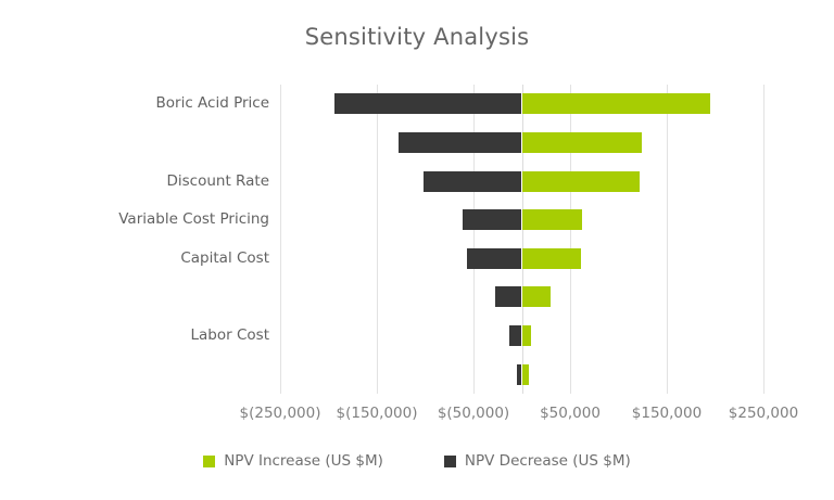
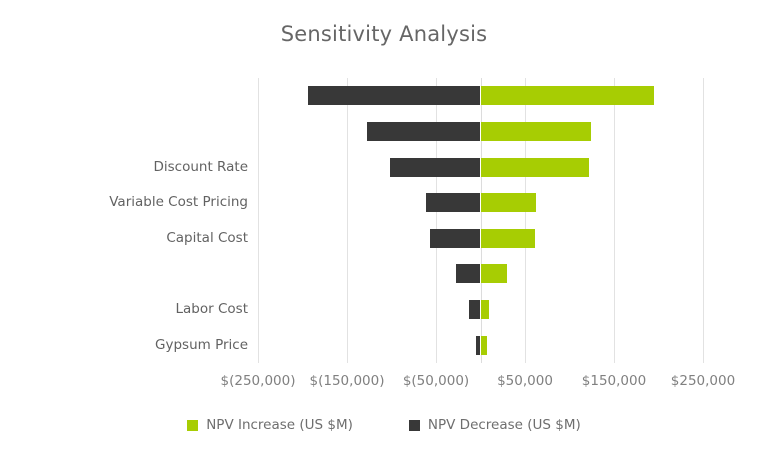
  Sensitivity Analysis
- Boric Acid Price
  Discount Rate
  Variable Cost Pricing
  Capital Cost
  Labor Cost
+ Gypsum Price
  $(250,000)
  $(150,000)
  $(50,000)
  $50,000
  $150,000
  $250,000
  NPV Increase (US $M)
  NPV Decrease (US $M)
